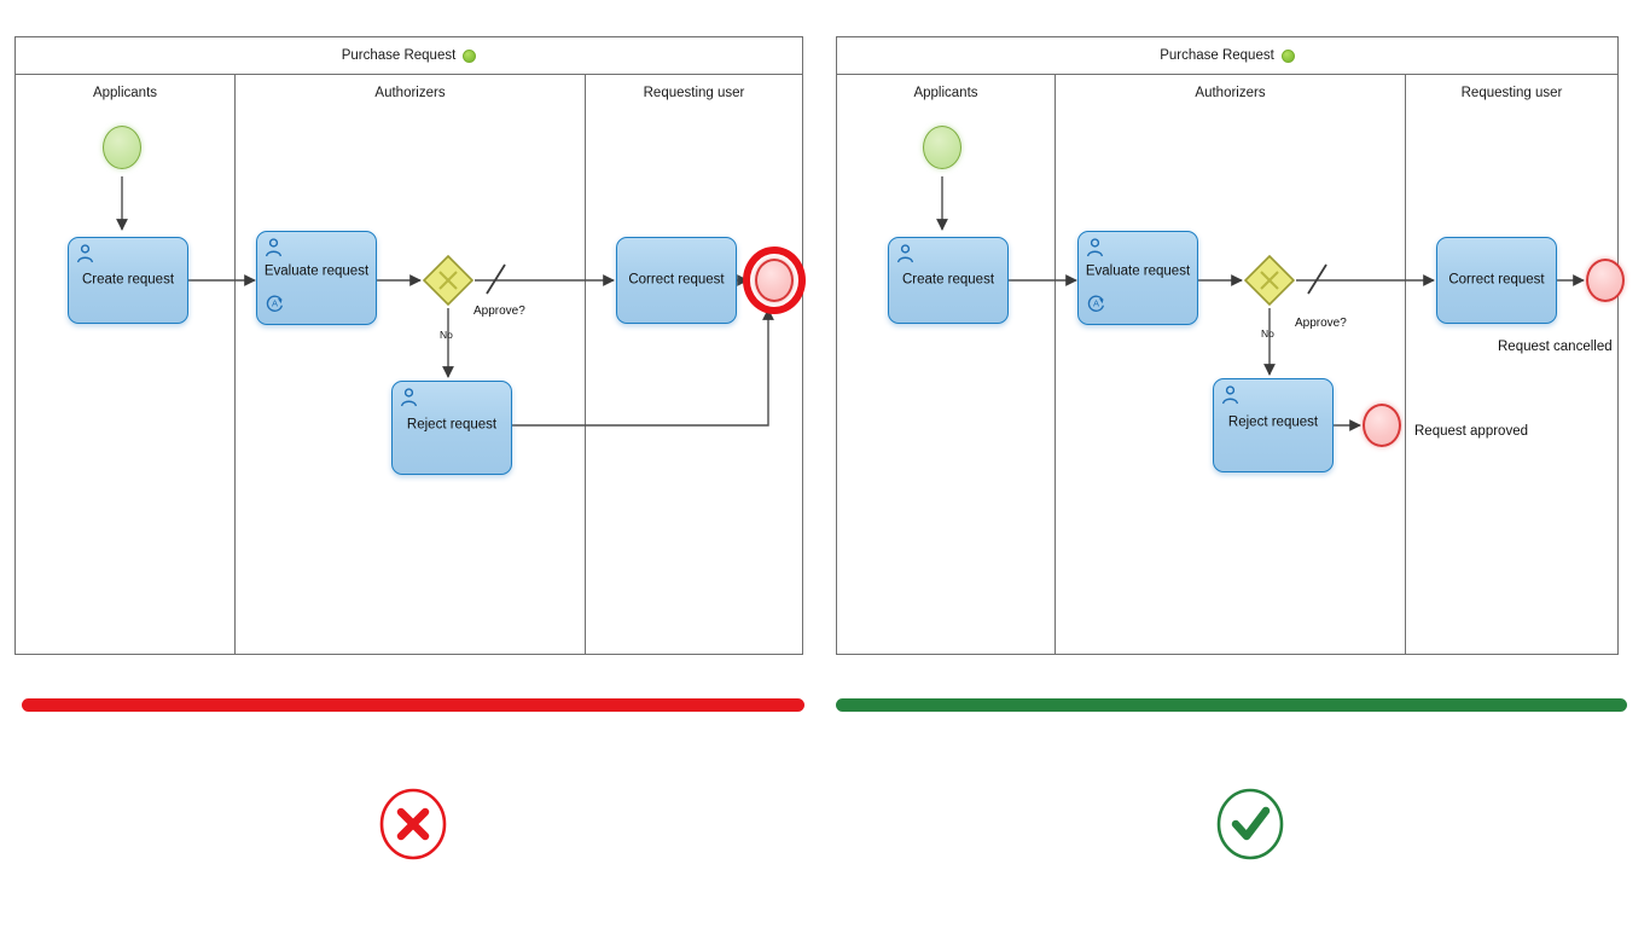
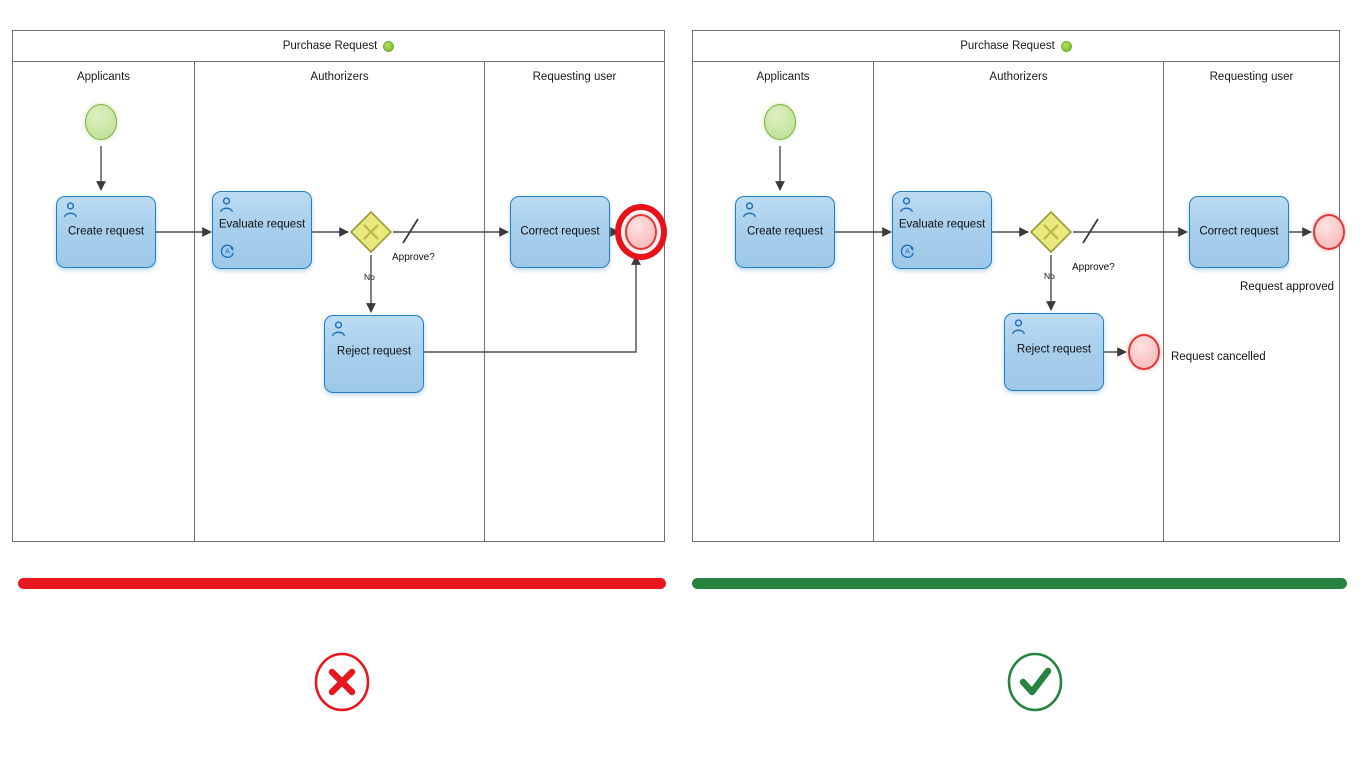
  Purchase Request
  Applicants
  Authorizers
  Requesting user
  Create request
  Evaluate request
  A
  Approve?
  No
  Reject request
  Correct request
  Purchase Request
  Applicants
  Authorizers
  Requesting user
  Create request
  Evaluate request
  A
  Approve?
  No
  Reject request
- Request approved
+ Request cancelled
  Correct request
- Request cancelled
+ Request approved
